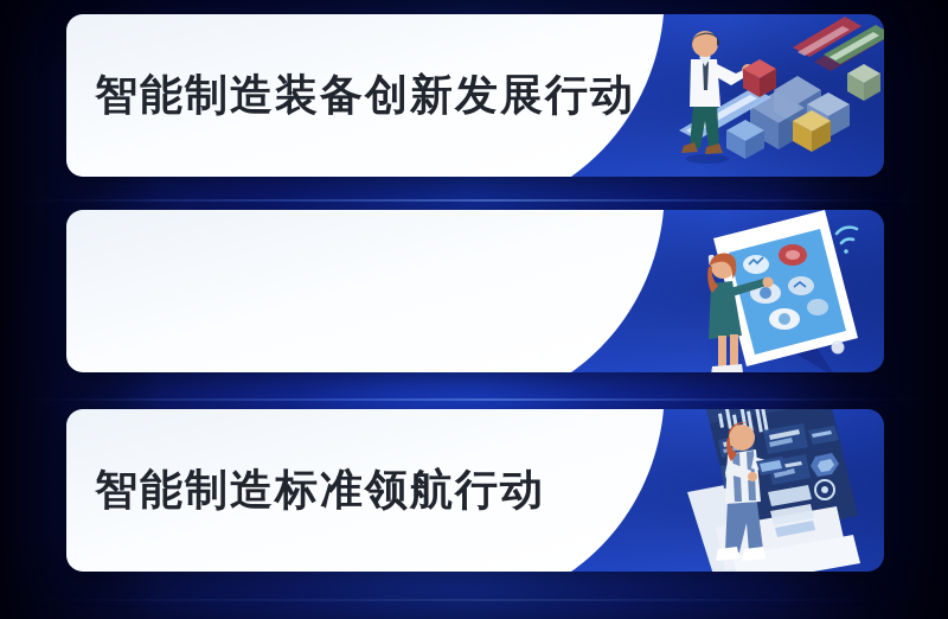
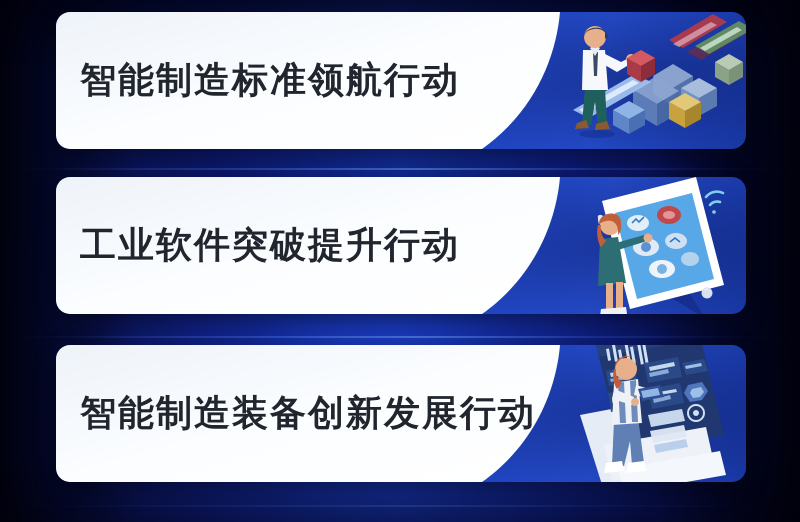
- 智能制造装备创新发展行动
+ 智能制造标准领航行动
+ 工业软件突破提升行动
- 智能制造标准领航行动
+ 智能制造装备创新发展行动
